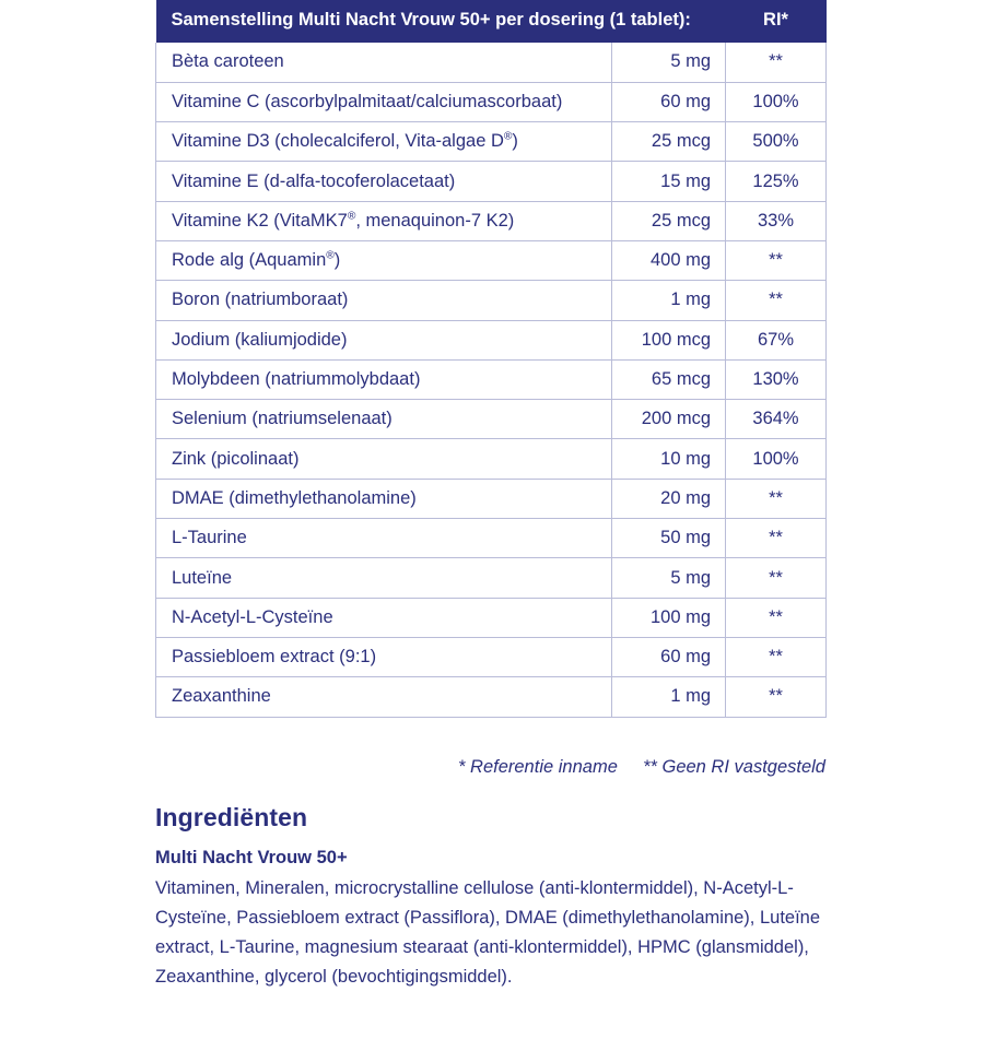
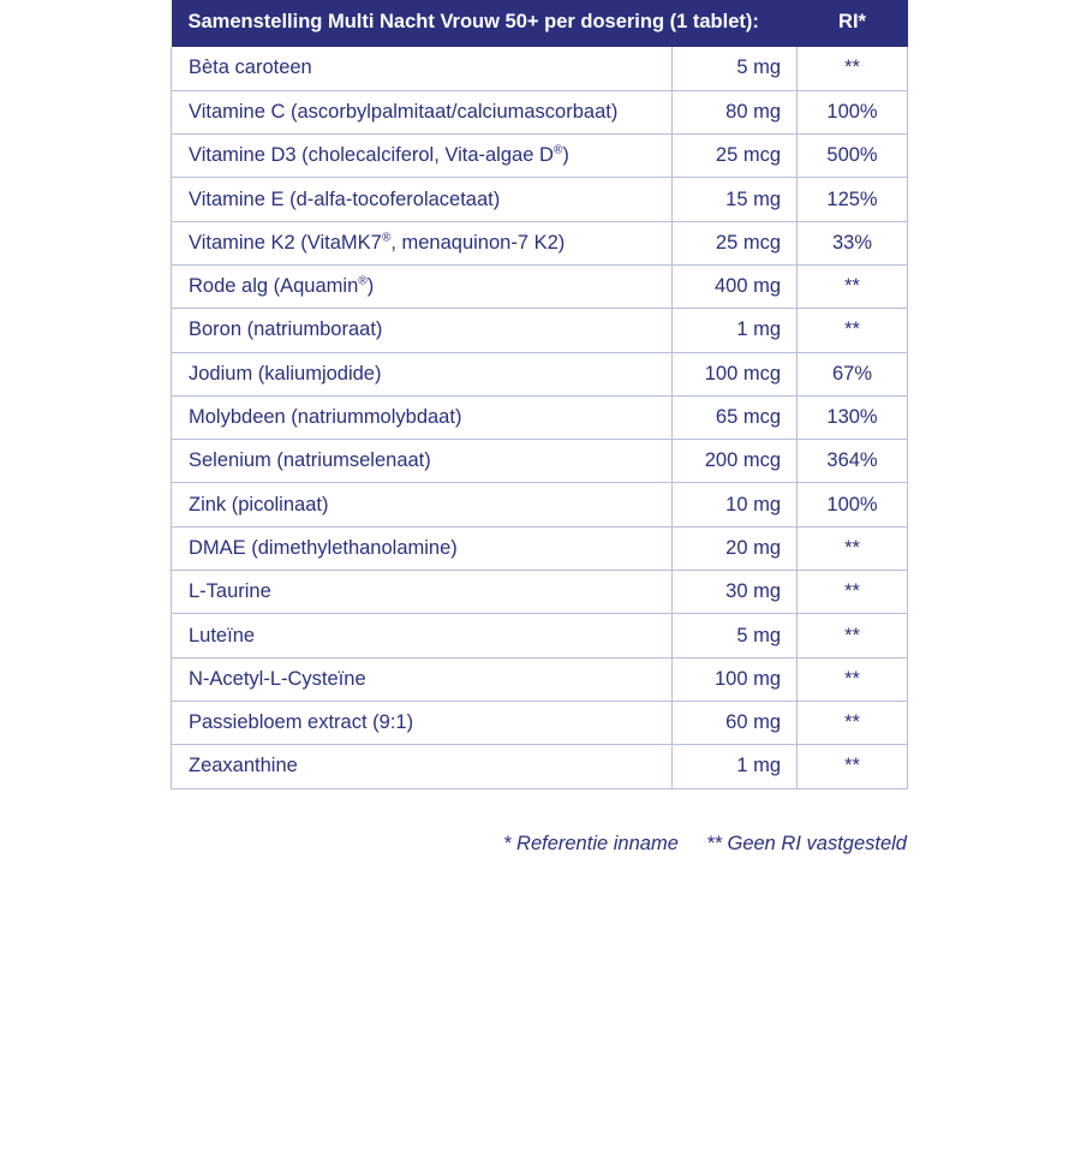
  Samenstelling Multi Nacht Vrouw 50+ per dosering (1 tablet):	RI*
  Bèta caroteen	5 mg	**
- Vitamine C (ascorbylpalmitaat/calciumascorbaat)	60 mg	100%
+ Vitamine C (ascorbylpalmitaat/calciumascorbaat)	80 mg	100%
  Vitamine D3 (cholecalciferol, Vita-algae D®)	25 mcg	500%
  Vitamine E (d-alfa-tocoferolacetaat)	15 mg	125%
  Vitamine K2 (VitaMK7®, menaquinon-7 K2)	25 mcg	33%
  Rode alg (Aquamin®)	400 mg	**
  Boron (natriumboraat)	1 mg	**
  Jodium (kaliumjodide)	100 mcg	67%
  Molybdeen (natriummolybdaat)	65 mcg	130%
  Selenium (natriumselenaat)	200 mcg	364%
  Zink (picolinaat)	10 mg	100%
  DMAE (dimethylethanolamine)	20 mg	**
- L-Taurine	50 mg	**
+ L-Taurine	30 mg	**
  Luteïne	5 mg	**
  N-Acetyl-L-Cysteïne	100 mg	**
  Passiebloem extract (9:1)	60 mg	**
  Zeaxanthine	1 mg	**
  * Referentie inname ** Geen RI vastgesteld
- Ingrediënten
- Multi Nacht Vrouw 50+
- Vitaminen, Mineralen, microcrystalline cellulose (anti-klontermiddel), N-Acetyl-L-Cysteïne, Passiebloem extract (Passiflora), DMAE (dimethylethanolamine), Luteïne extract, L-Taurine, magnesium stearaat (anti-klontermiddel), HPMC (glansmiddel), Zeaxanthine, glycerol (bevochtigingsmiddel).
